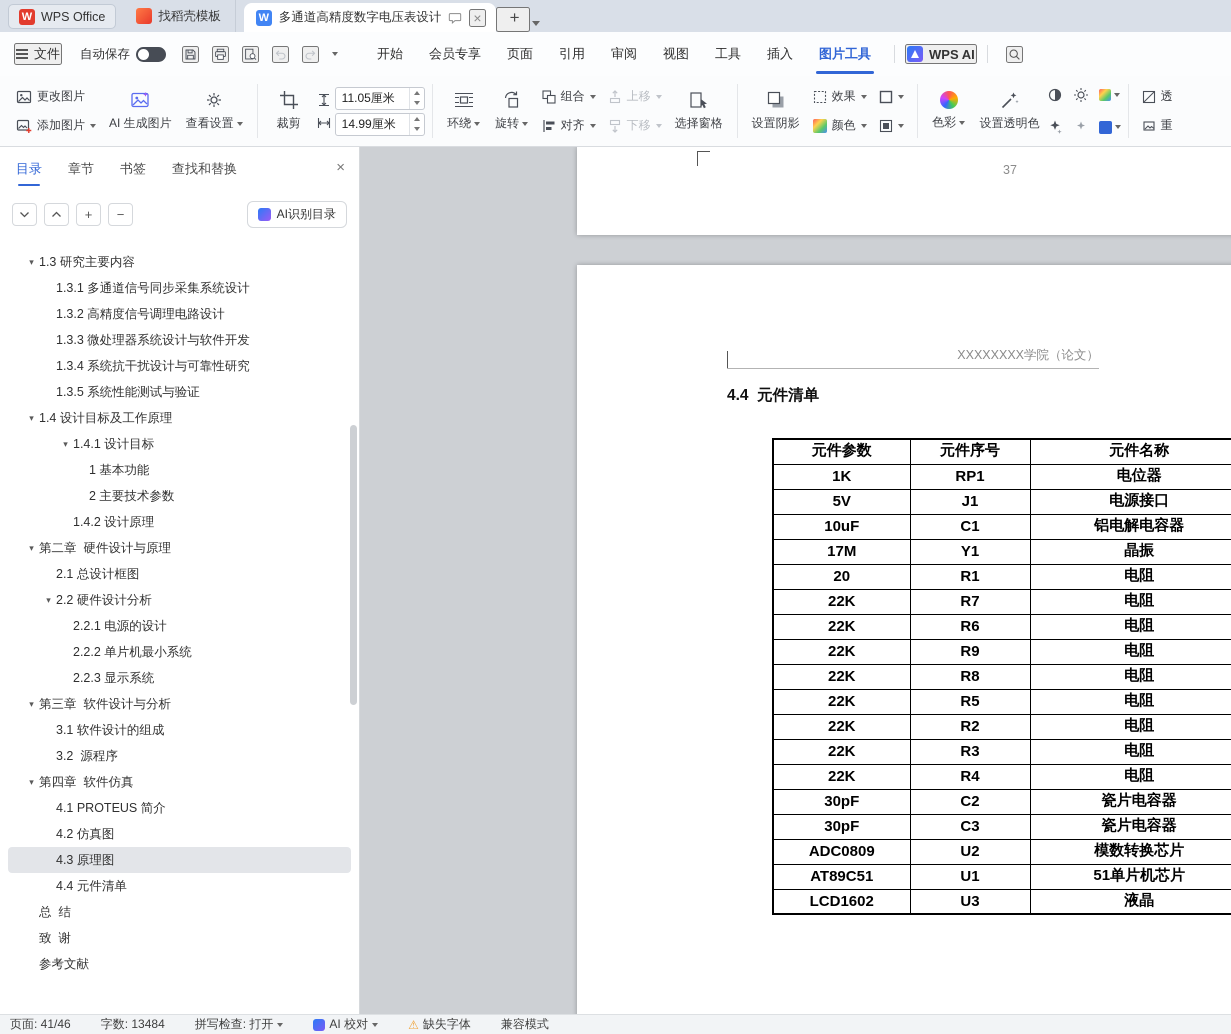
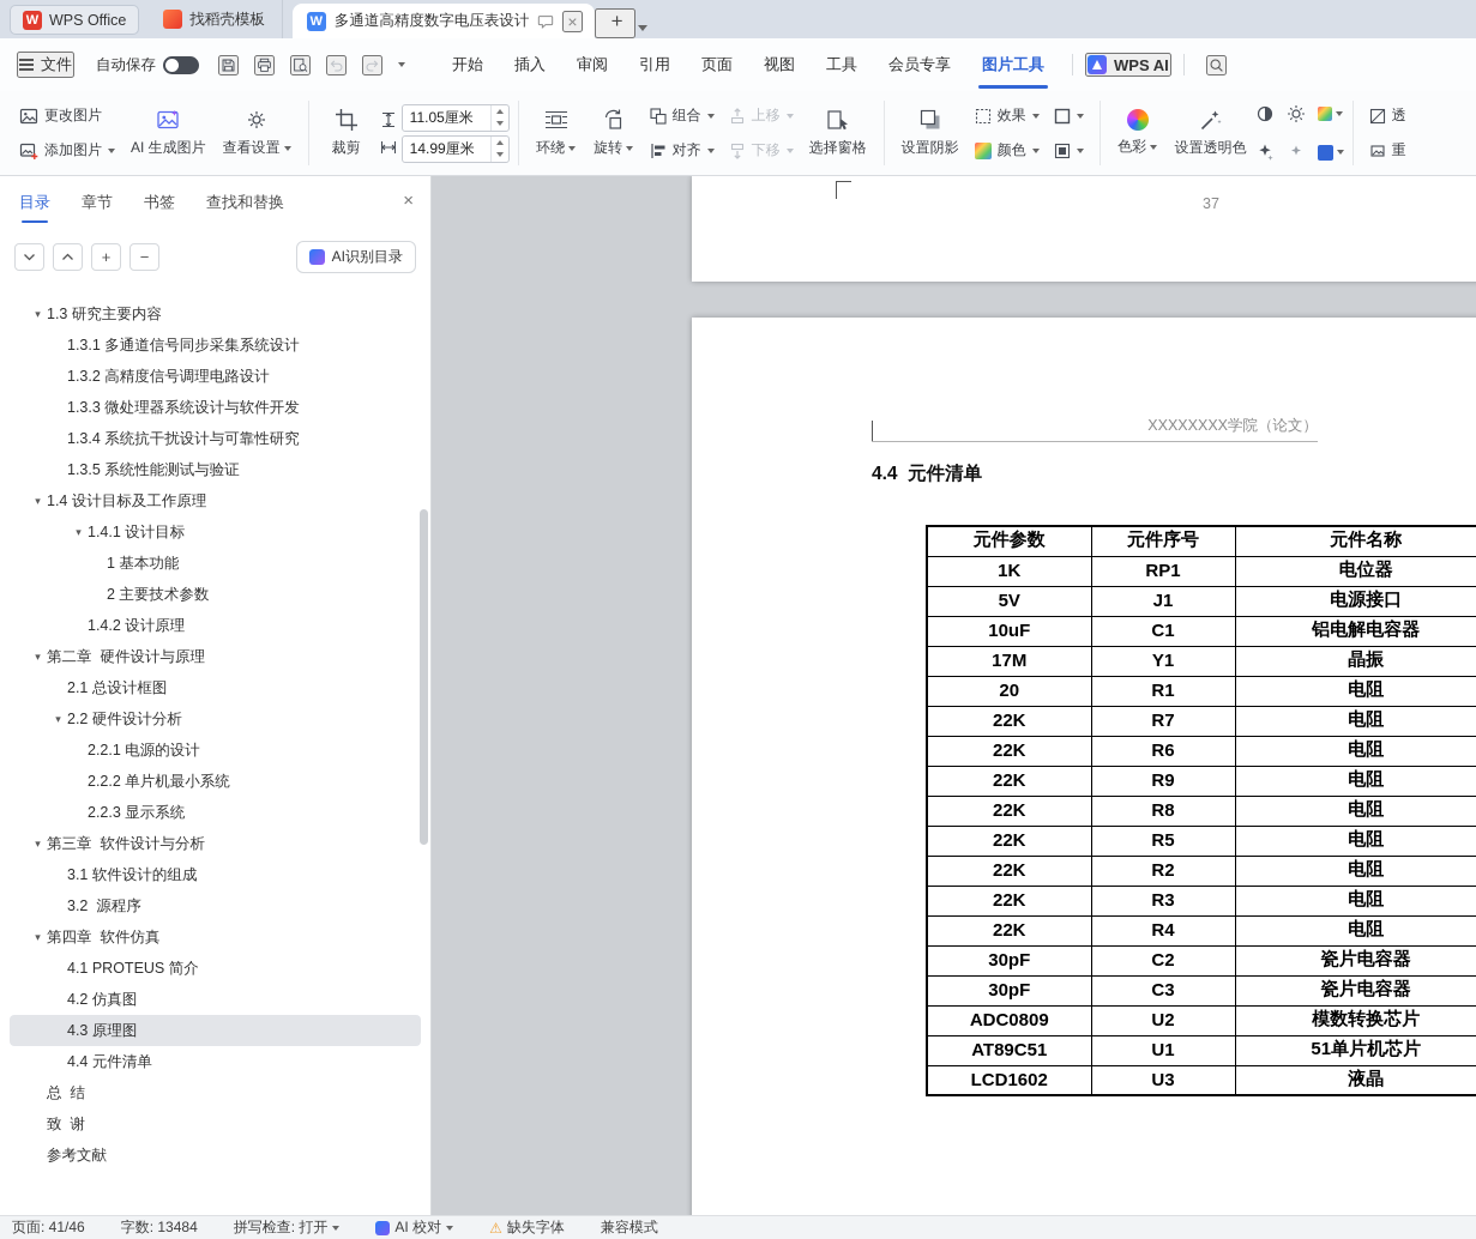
  W
  WPS Office
  找稻壳模板
  W
  多通道高精度数字电压表设计
  ×
  +
  文件
  自动保存
  开始
- 会员专享
+ 插入
- 页面
+ 审阅
  引用
- 审阅
+ 页面
  视图
  工具
- 插入
+ 会员专享
  图片工具
  WPS AI
  更改图片
  添加图片
  AI 生成图片
  查看设置
  裁剪
  11.05厘米
  14.99厘米
  环绕
  旋转
  组合
  对齐
  上移
  下移
  选择窗格
  设置阴影
  效果
  颜色
  色彩
  设置透明色
  透
  重
  目录
  章节
  书签
  查找和替换
  ×
  +
  −
  AI识别目录
  ▾
  1.3 研究主要内容
  1.3.1 多通道信号同步采集系统设计
  1.3.2 高精度信号调理电路设计
  1.3.3 微处理器系统设计与软件开发
  1.3.4 系统抗干扰设计与可靠性研究
  1.3.5 系统性能测试与验证
  ▾
  1.4 设计目标及工作原理
  ▾
  1.4.1 设计目标
  1 基本功能
  2 主要技术参数
  1.4.2 设计原理
  ▾
  第二章 硬件设计与原理
  2.1 总设计框图
  ▾
  2.2 硬件设计分析
  2.2.1 电源的设计
  2.2.2 单片机最小系统
  2.2.3 显示系统
  ▾
  第三章 软件设计与分析
  3.1 软件设计的组成
  3.2 源程序
  ▾
  第四章 软件仿真
  4.1 PROTEUS 简介
  4.2 仿真图
  4.3 原理图
  4.4 元件清单
  总 结
  致 谢
  参考文献
  37
  XXXXXXXX学院（论文）
  4.4 元件清单
  元件参数	元件序号	元件名称
  1K	RP1	电位器
  5V	J1	电源接口
  10uF	C1	铝电解电容器
  17M	Y1	晶振
  20	R1	电阻
  22K	R7	电阻
  22K	R6	电阻
  22K	R9	电阻
  22K	R8	电阻
  22K	R5	电阻
  22K	R2	电阻
  22K	R3	电阻
  22K	R4	电阻
  30pF	C2	瓷片电容器
  30pF	C3	瓷片电容器
  ADC0809	U2	模数转换芯片
  AT89C51	U1	51单片机芯片
  LCD1602	U3	液晶
  页面: 41/46
  字数: 13484
  拼写检查: 打开
  AI 校对
  ⚠
  缺失字体
  兼容模式
